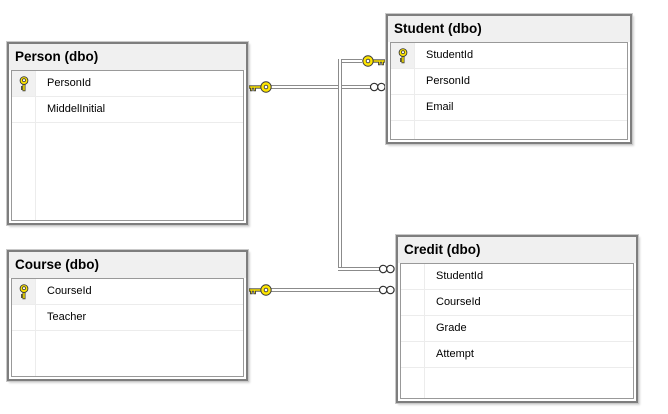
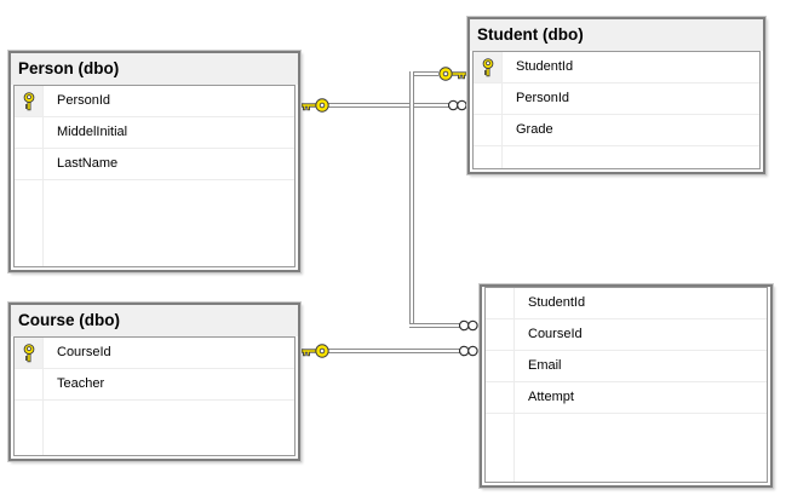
  Person (dbo)
  PersonId
  MiddelInitial
+ LastName
  Student (dbo)
  StudentId
  PersonId
- Email
+ Grade
  Course (dbo)
  CourseId
  Teacher
- Credit (dbo)
  StudentId
  CourseId
- Grade
+ Email
  Attempt
